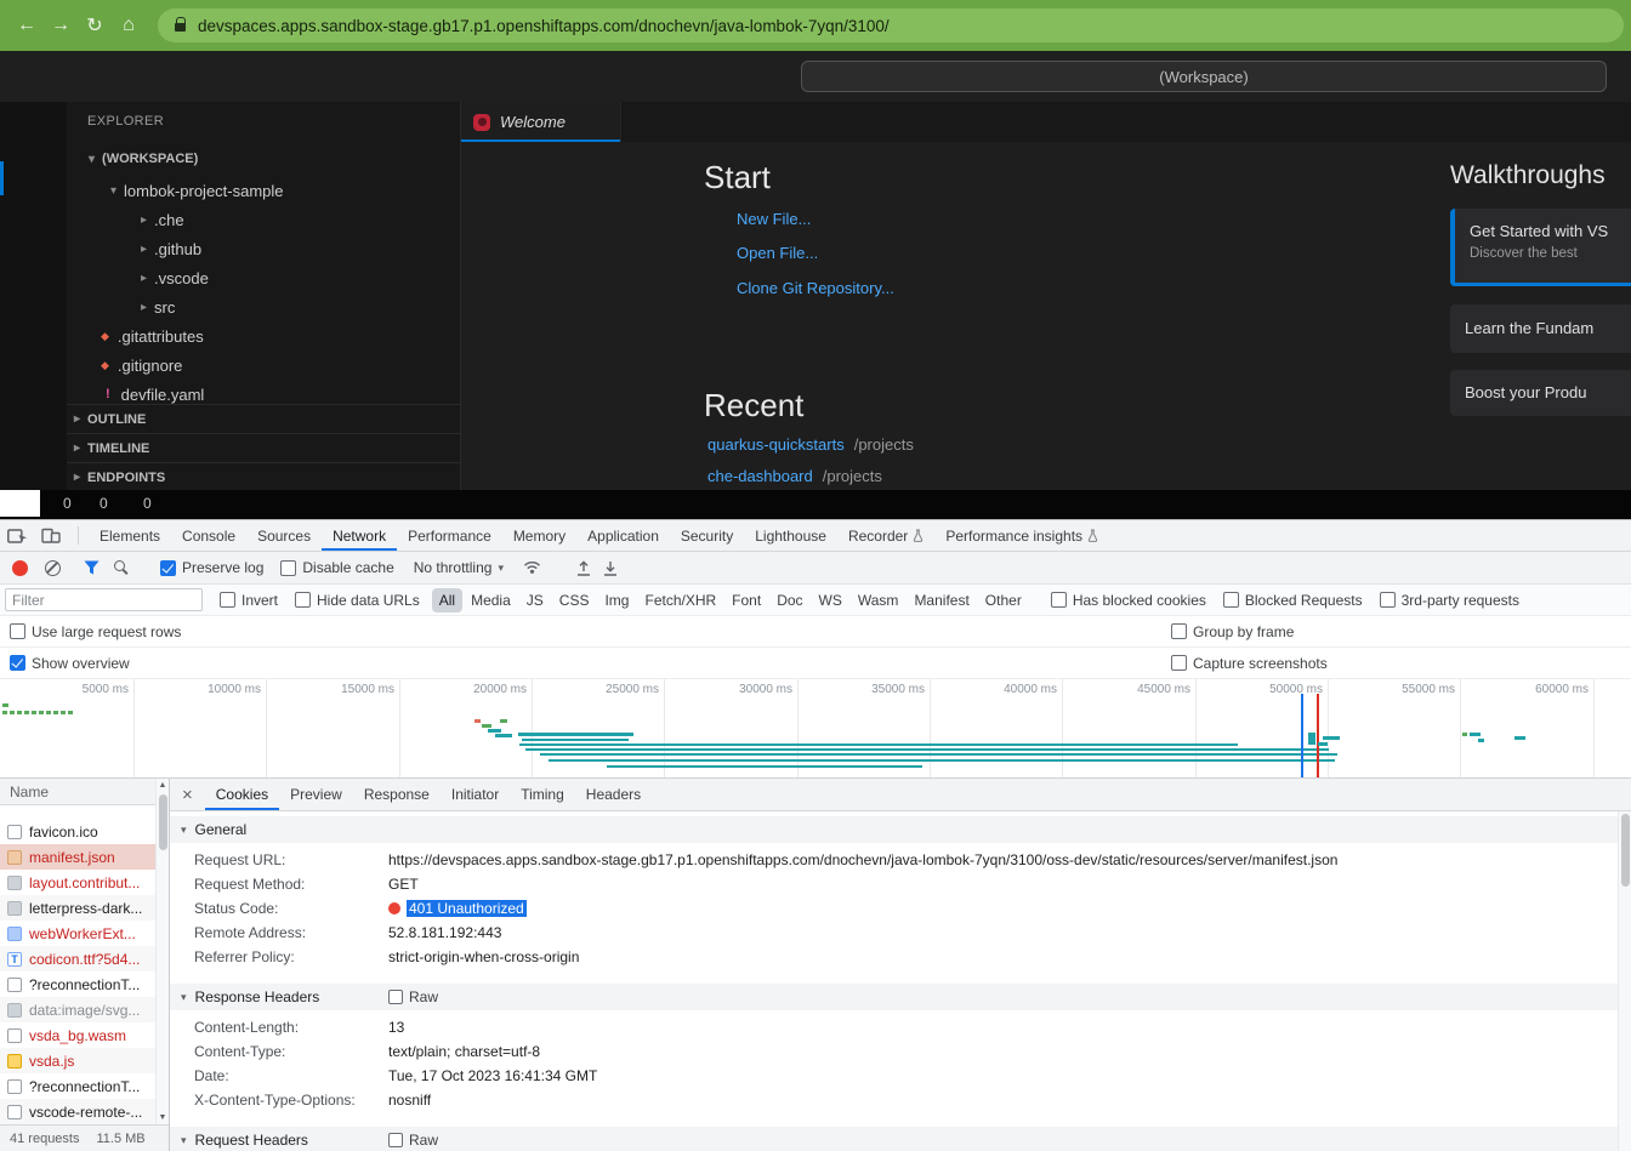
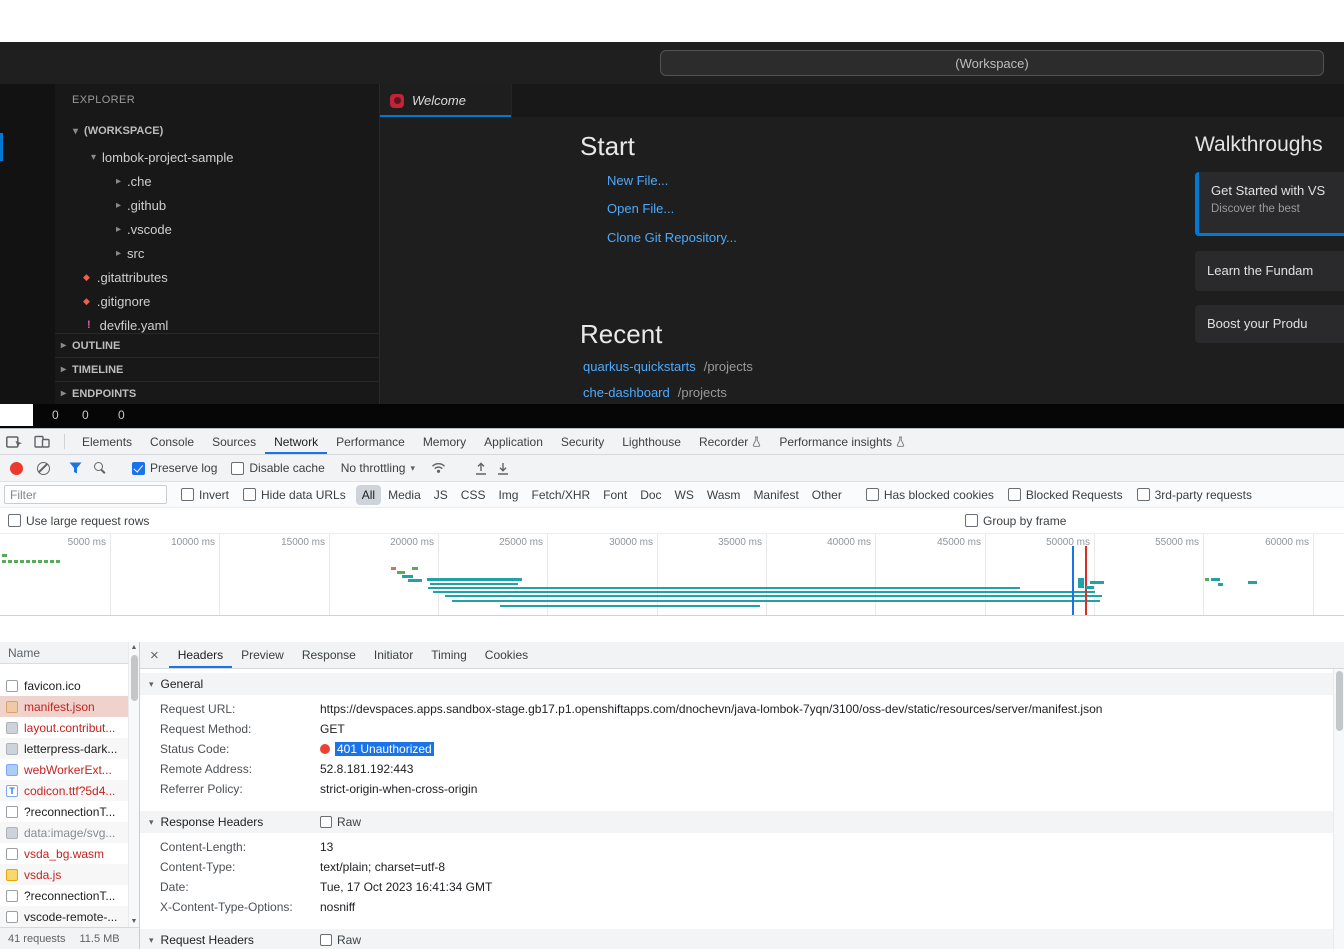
- ←
- →
- ↻
- ⌂
- devspaces.apps.sandbox-stage.gb17.p1.openshiftapps.com/dnochevn/java-lombok-7yqn/3100/
  (Workspace)
  EXPLORER
  ▾
  (WORKSPACE)
  ▾
  lombok-project-sample
  ▸
  .che
  ▸
  .github
  ▸
  .vscode
  ▸
  src
  ◆
  .gitattributes
  ◆
  .gitignore
  !
  devfile.yaml
  ▸
  OUTLINE
  ▸
  TIMELINE
  ▸
  ENDPOINTS
  Welcome
  Start
  New File...
  Open File...
  Clone Git Repository...
  Recent
  quarkus-quickstarts /projects
  che-dashboard /projects
  Walkthroughs
  Get Started with VS
  Discover the best
  Learn the Fundam
  Boost your Produ
  0
  0
  0
  Elements
  Console
  Sources
  Network
  Performance
  Memory
  Application
  Security
  Lighthouse
  Recorder
  Performance insights
  Preserve log
  Disable cache
  No throttling
  ▾
  Filter
  Invert
  Hide data URLs
  All
  Media
  JS
  CSS
  Img
  Fetch/XHR
  Font
  Doc
  WS
  Wasm
  Manifest
  Other
  Has blocked cookies
  Blocked Requests
  3rd-party requests
  Use large request rows
  Group by frame
- Show overview
- Capture screenshots
  5000 ms
  10000 ms
  15000 ms
  20000 ms
  25000 ms
  30000 ms
  35000 ms
  40000 ms
  45000 ms
  50000 ms
  55000 ms
  60000 ms
  Name
  favicon.ico
  manifest.json
  layout.contribut...
  letterpress-dark...
  webWorkerExt...
  T
  codicon.ttf?5d4...
  ?reconnectionT...
  data:image/svg...
  vsda_bg.wasm
  vsda.js
  ?reconnectionT...
  vscode-remote-...
  41 requests
  11.5 MB
  ×
- Cookies
+ Headers
  Preview
  Response
  Initiator
  Timing
- Headers
+ Cookies
  ▾
  General
  Request URL:
  https://devspaces.apps.sandbox-stage.gb17.p1.openshiftapps.com/dnochevn/java-lombok-7yqn/3100/oss-dev/static/resources/server/manifest.json
  Request Method:
  GET
  Status Code:
  401 Unauthorized
  Remote Address:
  52.8.181.192:443
  Referrer Policy:
  strict-origin-when-cross-origin
  ▾
  Response Headers
  Raw
  Content-Length:
  13
  Content-Type:
  text/plain; charset=utf-8
  Date:
  Tue, 17 Oct 2023 16:41:34 GMT
  X-Content-Type-Options:
  nosniff
  ▾
  Request Headers
  Raw
